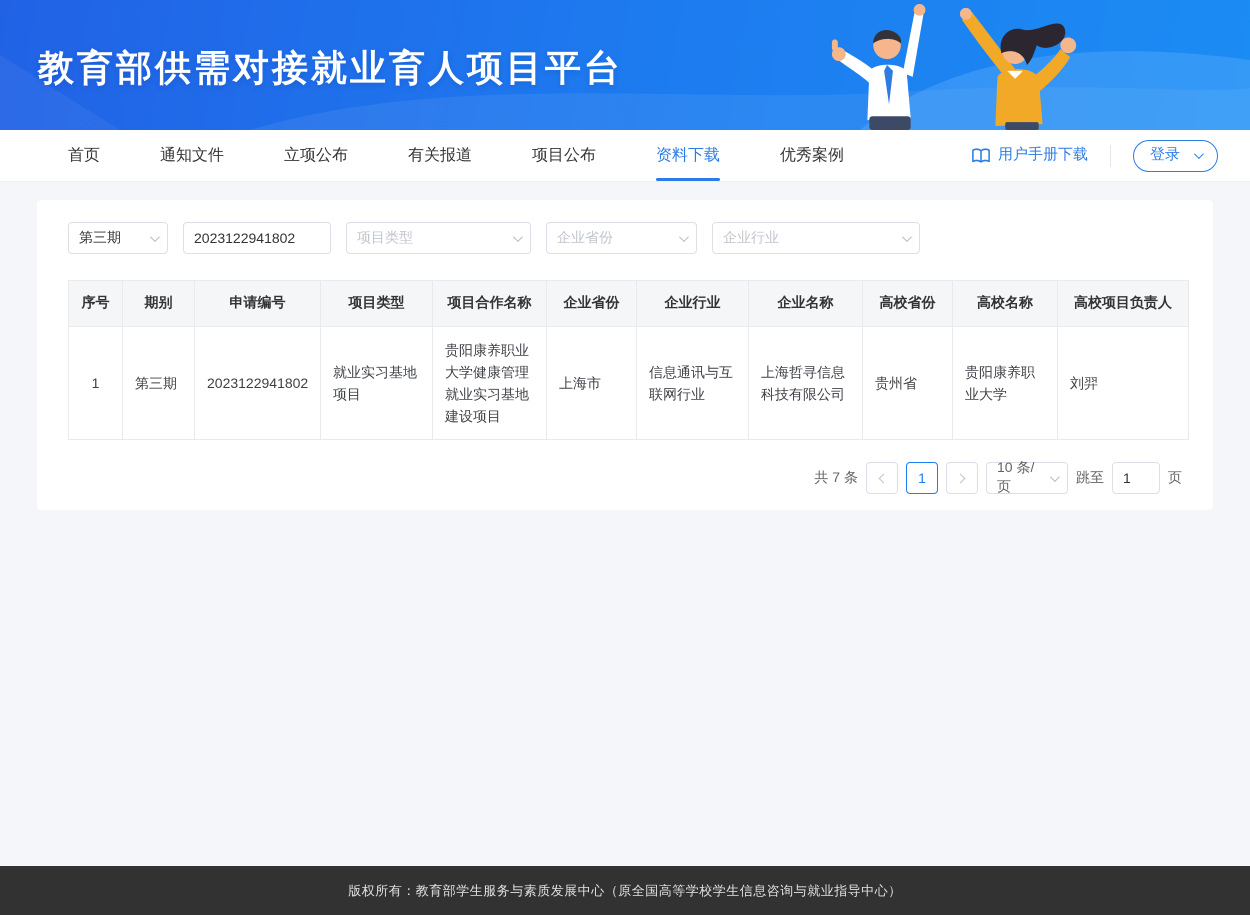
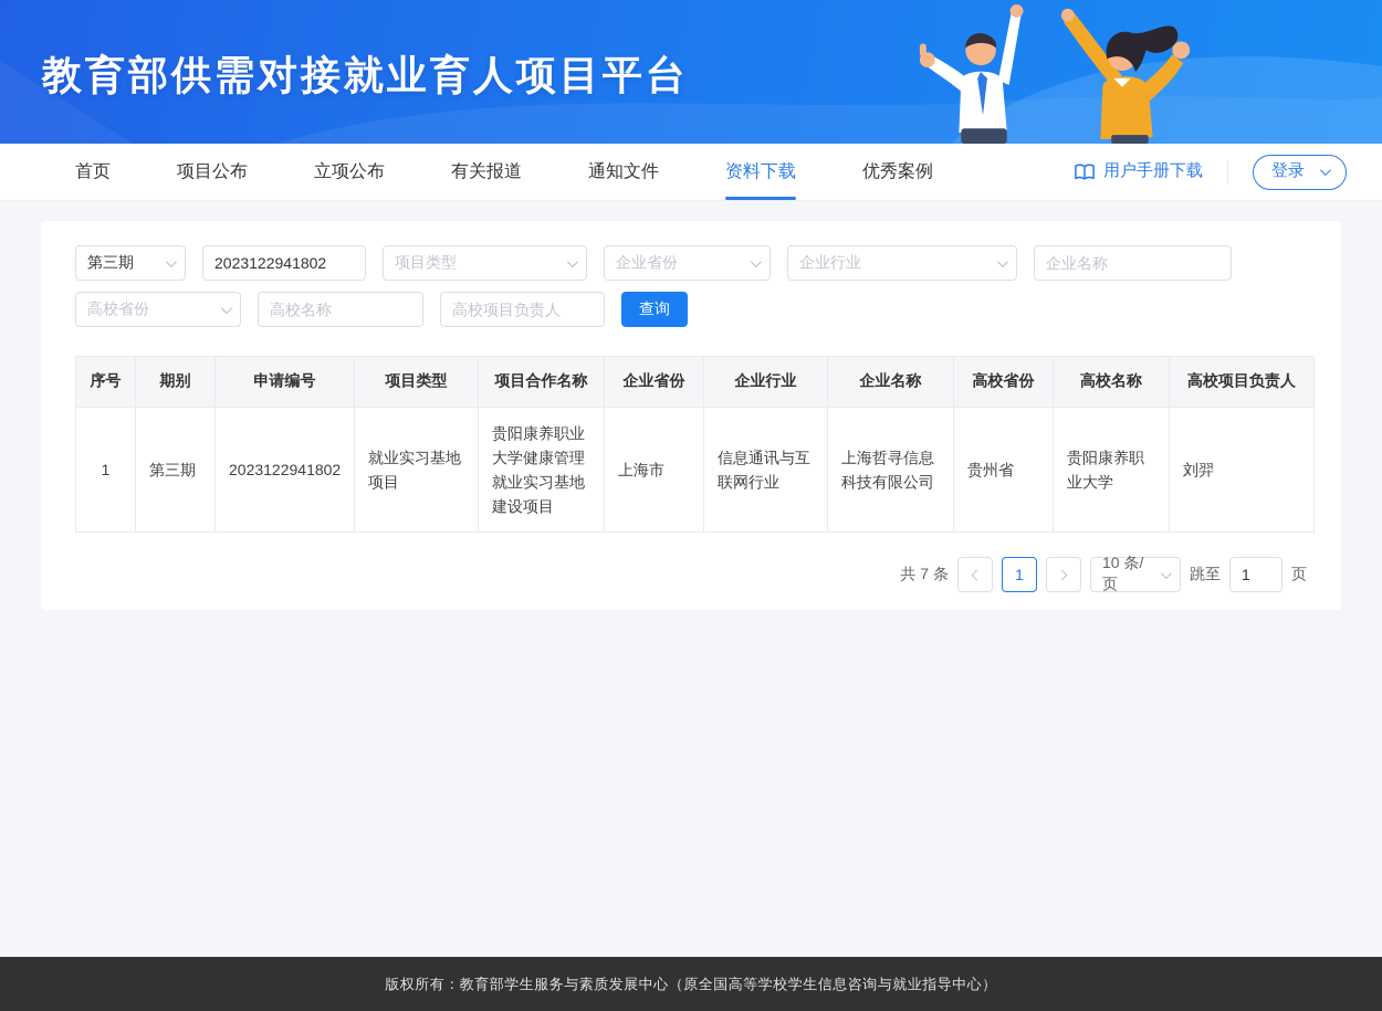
  教育部供需对接就业育人项目平台
  首页
- 通知文件
+ 项目公布
  立项公布
  有关报道
- 项目公布
+ 通知文件
  资料下载
  优秀案例
  用户手册下载
  登录
  第三期
  2023122941802
  项目类型
  企业省份
  企业行业
+ 企业名称
+ 高校省份
+ 高校名称
+ 高校项目负责人
+ 查询
  序号	期别	申请编号	项目类型	项目合作名称	企业省份	企业行业	企业名称	高校省份	高校名称	高校项目负责人
  1	第三期	2023122941802	就业实习基地项目	贵阳康养职业大学健康管理就业实习基地建设项目	上海市	信息通讯与互联网行业	上海哲寻信息科技有限公司	贵州省	贵阳康养职业大学	刘羿
  共 7 条
  1
  10 条/页
  跳至
  1
  页
  版权所有：教育部学生服务与素质发展中心（原全国高等学校学生信息咨询与就业指导中心）
